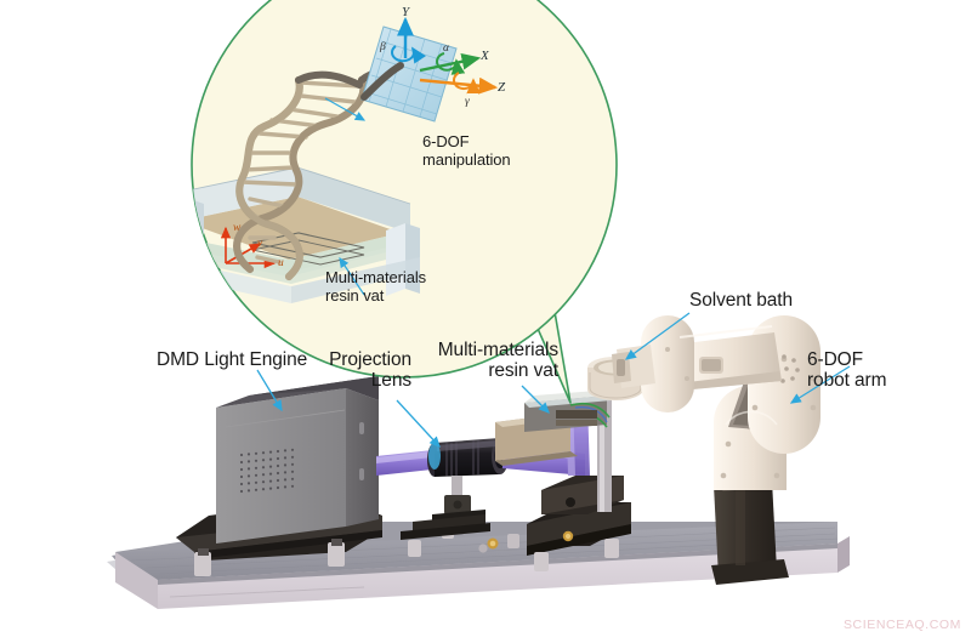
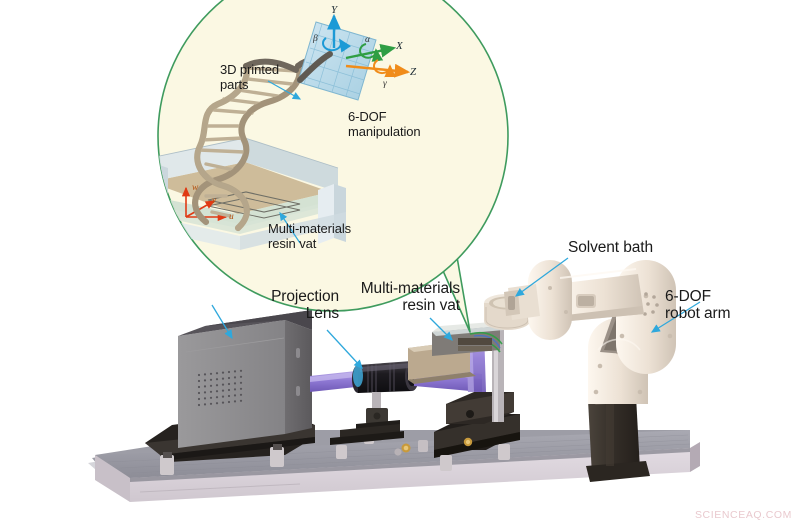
- DMD Light Engine
  Projection
  Lens
  Multi-materials
  resin vat
  Solvent bath
  6-DOF
  robot arm
+ 3D printed
+ parts
  6-DOF
  manipulation
  Multi-materials
  resin vat
  Y
  X
  Z
  β
  α
  γ
  w
  v
  u
  SCIENCEAQ.COM
